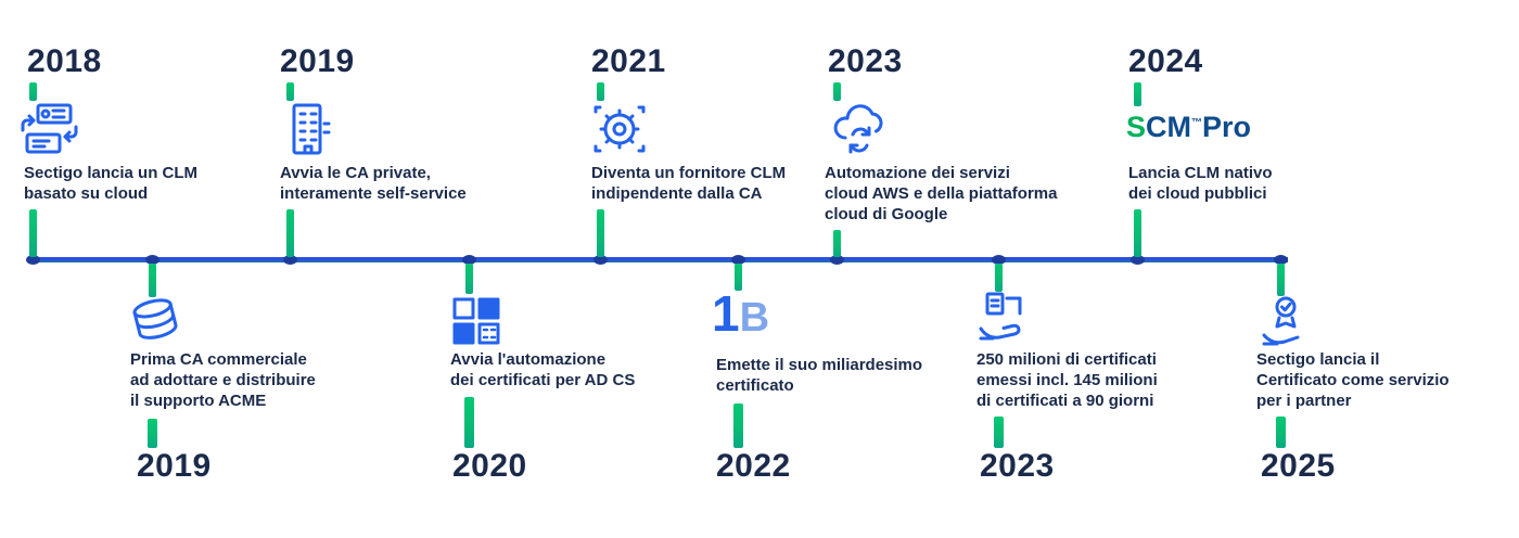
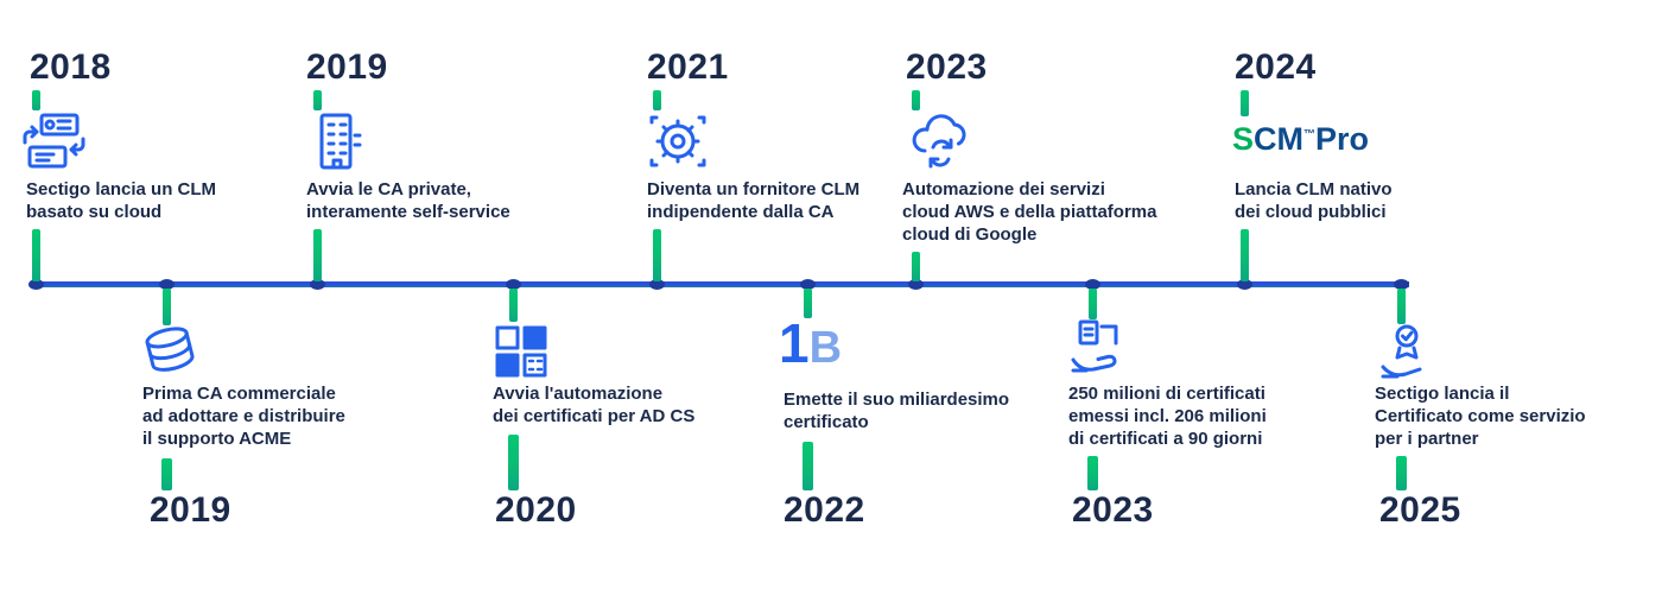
  2018
  Sectigo lancia un CLM
  basato su cloud
  2019
  Avvia le CA private,
  interamente self-service
  2021
  Diventa un fornitore CLM
  indipendente dalla CA
  2023
  Automazione dei servizi
  cloud AWS e della piattaforma
  cloud di Google
  2024
  SCM™Pro
  Lancia CLM nativo
  dei cloud pubblici
  Prima CA commerciale
  ad adottare e distribuire
  il supporto ACME
  2019
  Avvia l'automazione
  dei certificati per AD CS
  2020
  1B
  Emette il suo miliardesimo
  certificato
  2022
  250 milioni di certificati
- emessi incl. 145 milioni
+ emessi incl. 206 milioni
  di certificati a 90 giorni
  2023
  Sectigo lancia il
  Certificato come servizio
  per i partner
  2025
